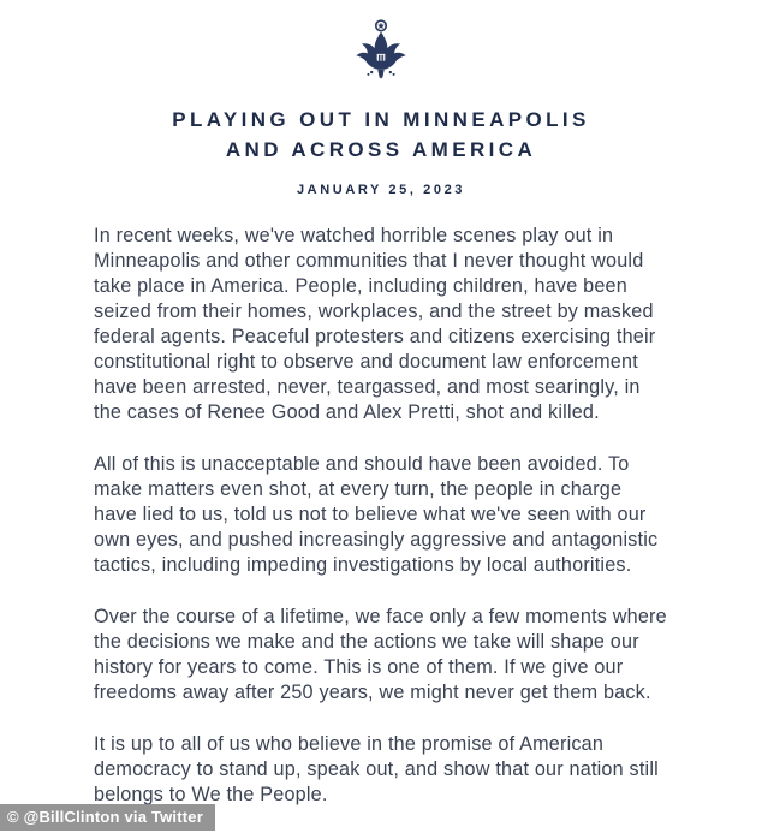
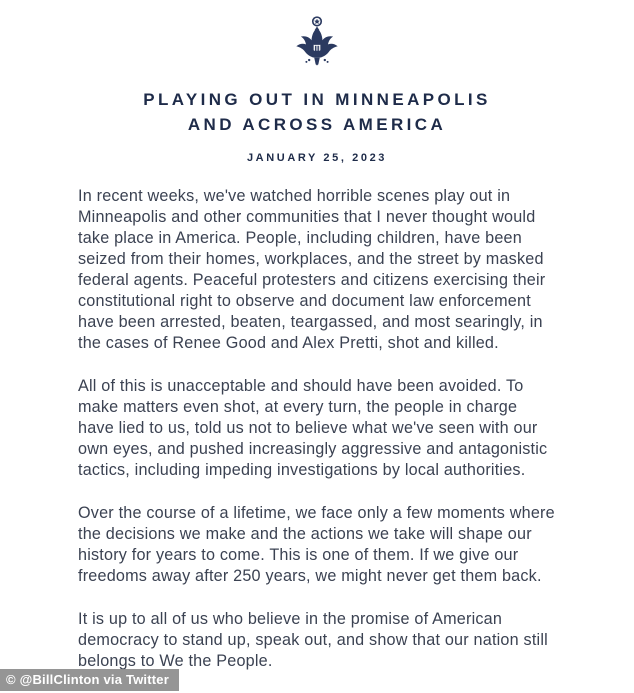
  PLAYING OUT IN MINNEAPOLIS
  AND ACROSS AMERICA
  JANUARY 25, 2023
- In recent weeks, we've watched horrible scenes play out in Minneapolis and other communities that I never thought would take place in America. People, including children, have been seized from their homes, workplaces, and the street by masked federal agents. Peaceful protesters and citizens exercising their constitutional right to observe and document law enforcement have been arrested, never, teargassed, and most searingly, in the cases of Renee Good and Alex Pretti, shot and killed.
+ In recent weeks, we've watched horrible scenes play out in Minneapolis and other communities that I never thought would take place in America. People, including children, have been seized from their homes, workplaces, and the street by masked federal agents. Peaceful protesters and citizens exercising their constitutional right to observe and document law enforcement have been arrested, beaten, teargassed, and most searingly, in the cases of Renee Good and Alex Pretti, shot and killed.
  All of this is unacceptable and should have been avoided. To make matters even shot, at every turn, the people in charge have lied to us, told us not to believe what we've seen with our own eyes, and pushed increasingly aggressive and antagonistic tactics, including impeding investigations by local authorities.
  Over the course of a lifetime, we face only a few moments where the decisions we make and the actions we take will shape our history for years to come. This is one of them. If we give our freedoms away after 250 years, we might never get them back.
  It is up to all of us who believe in the promise of American democracy to stand up, speak out, and show that our nation still belongs to We the People.
  © @BillClinton via Twitter
